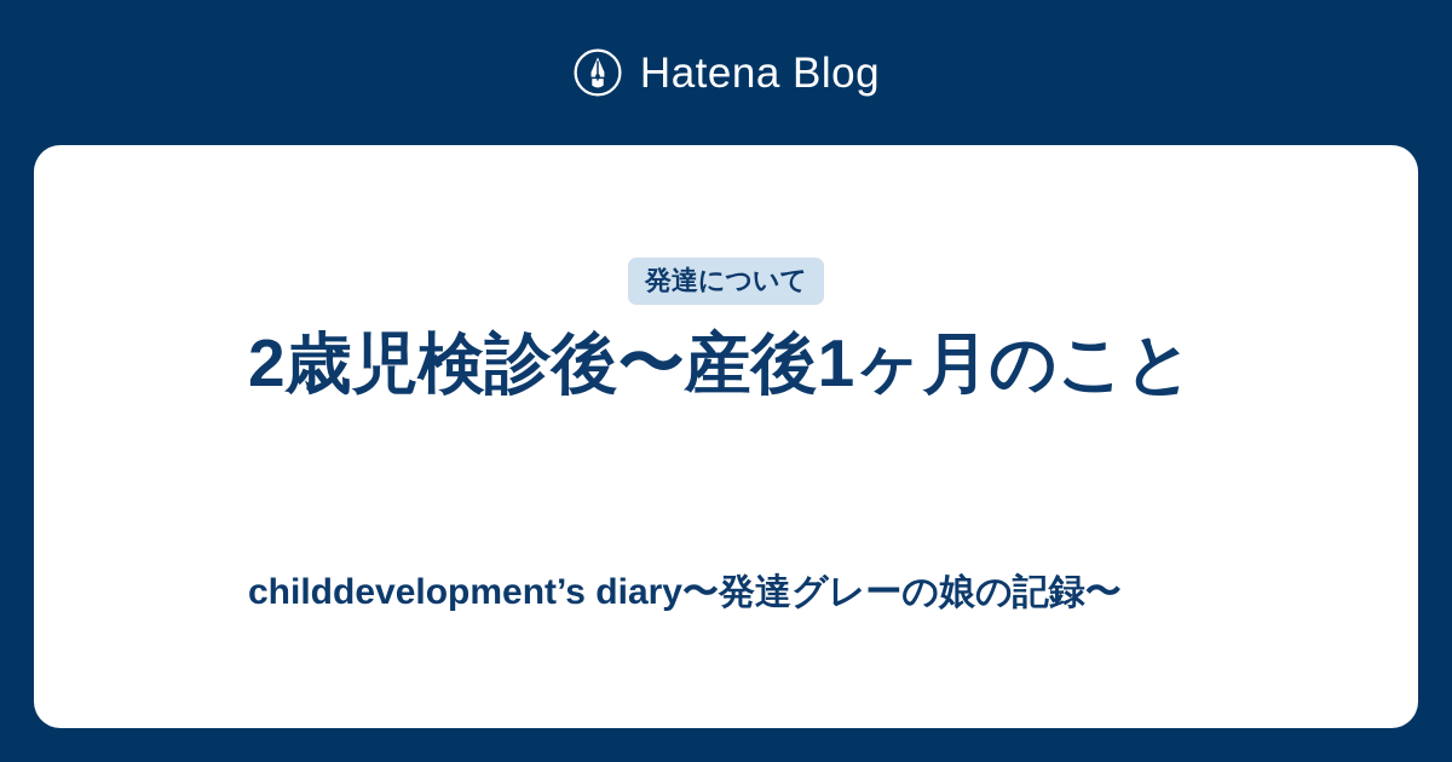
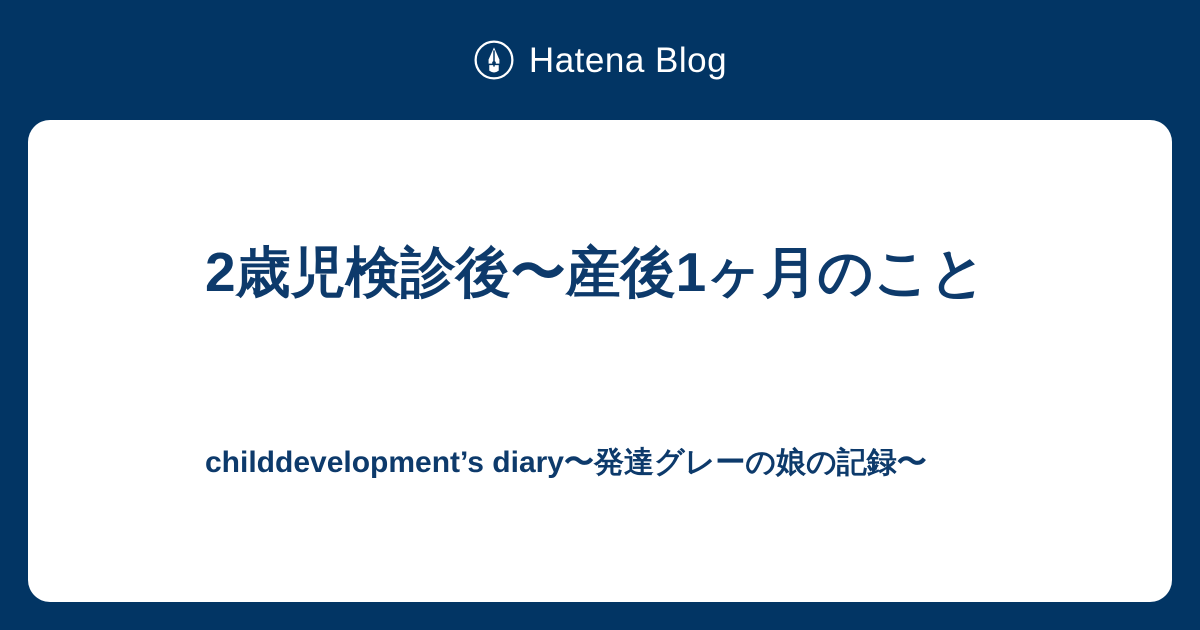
  Hatena Blog
- 発達について
  2歳児検診後〜産後1ヶ月のこと
  childdevelopment’s diary〜発達グレーの娘の記録〜
